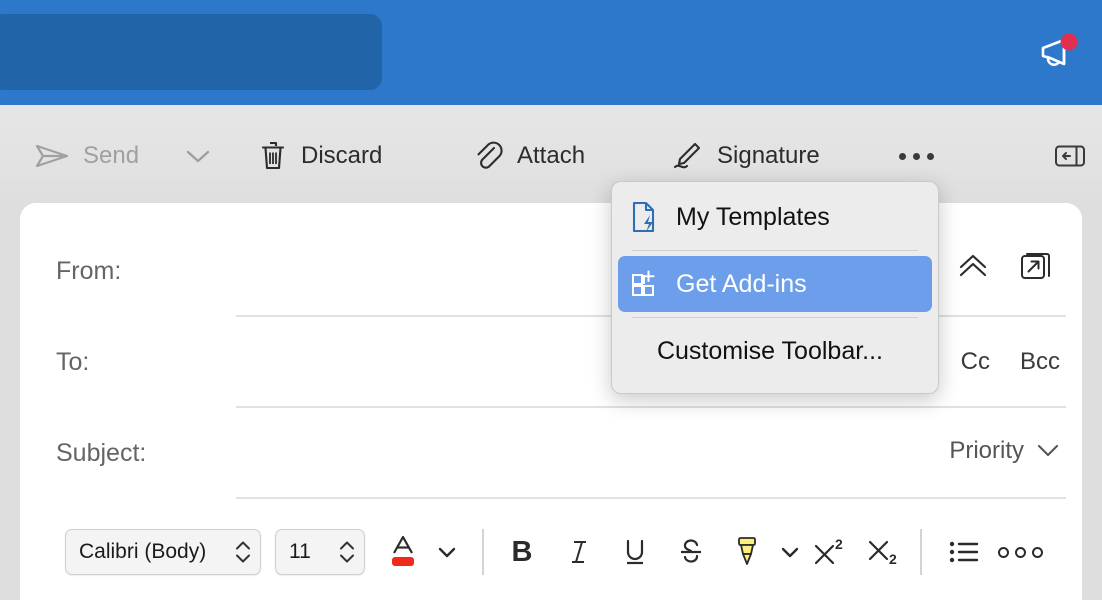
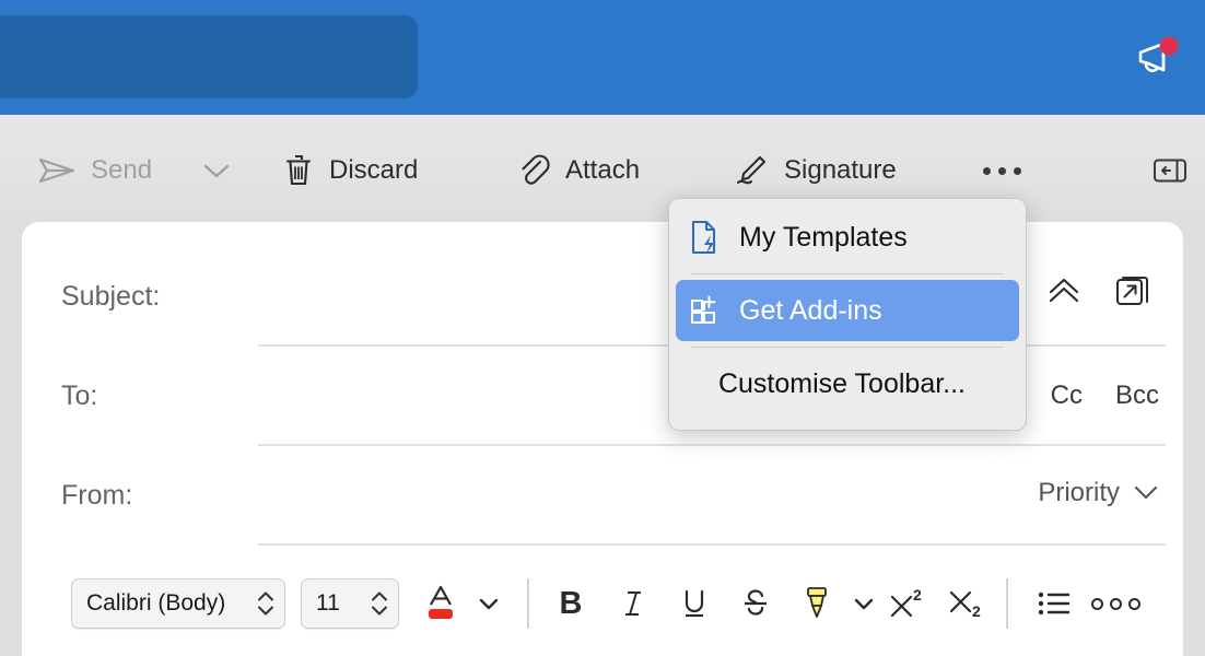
  Send
  Discard
  Attach
  Signature
- From:
+ Subject:
  To:
  Cc
  Bcc
- Subject:
+ From:
  Priority
  Calibri (Body)
  11
  B
  2
  2
  My Templates
  Get Add-ins
  Customise Toolbar...
